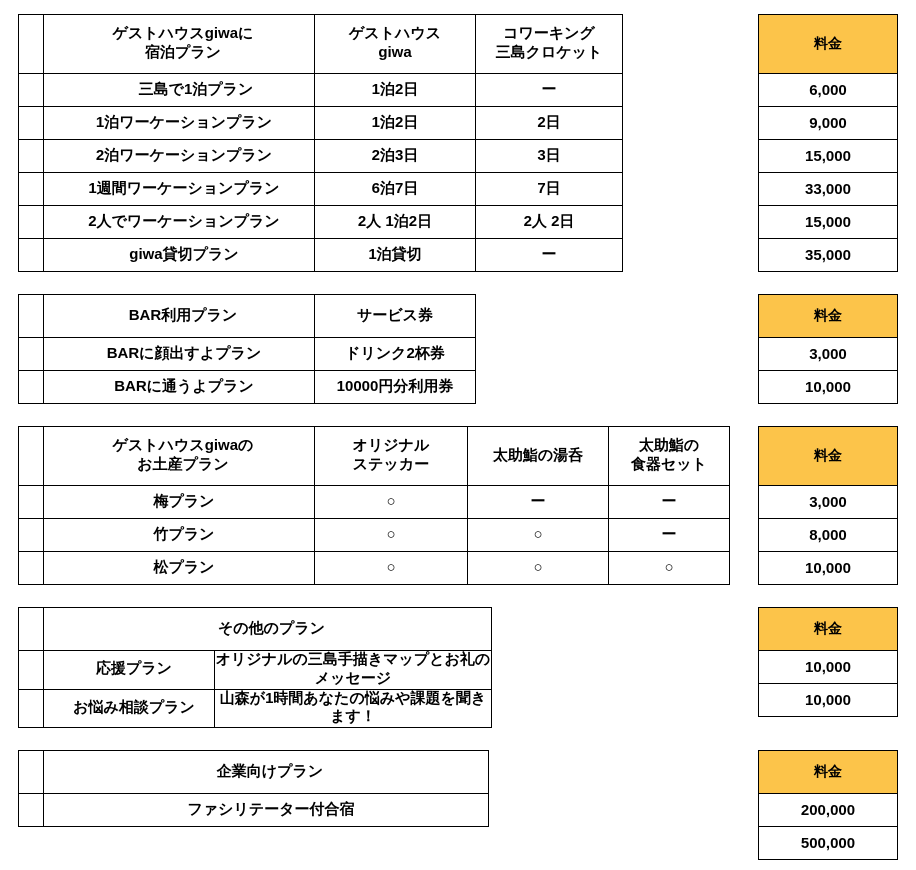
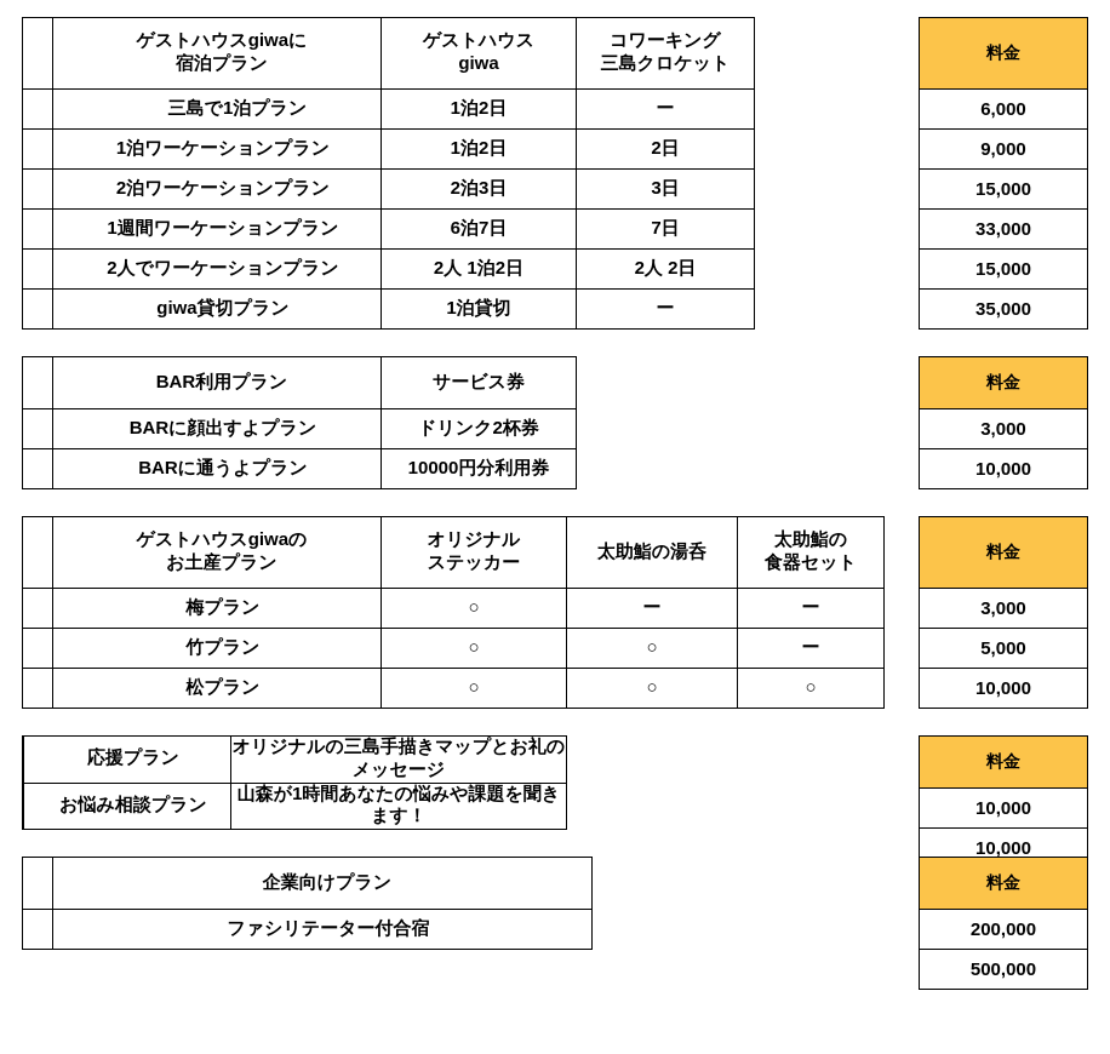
  	ゲストハウスgiwaに 宿泊プラン	ゲストハウス giwa	コワーキング 三島クロケット
  	三島で1泊プラン	1泊2日	ー
  	1泊ワーケーションプラン	1泊2日	2日
  	2泊ワーケーションプラン	2泊3日	3日
  	1週間ワーケーションプラン	6泊7日	7日
  	2人でワーケーションプラン	2人 1泊2日	2人 2日
  	giwa貸切プラン	1泊貸切	ー
  料金
  6,000
  9,000
  15,000
  33,000
  15,000
  35,000
  	BAR利用プラン	サービス券
  	BARに顔出すよプラン	ドリンク2杯券
  	BARに通うよプラン	10000円分利用券
  料金
  3,000
  10,000
  	ゲストハウスgiwaの お土産プラン	オリジナル ステッカー	太助鮨の湯呑	太助鮨の 食器セット
  	梅プラン	○	ー	ー
  	竹プラン	○	○	ー
  	松プラン	○	○	○
  料金
  3,000
- 8,000
+ 5,000
  10,000
- 	その他のプラン
  	応援プラン	オリジナルの三島手描きマップとお礼のメッセージ
  	お悩み相談プラン	山森が1時間あなたの悩みや課題を聞きます！
  料金
  10,000
  10,000
  	企業向けプラン
  	ファシリテーター付合宿
  料金
  200,000
  500,000
